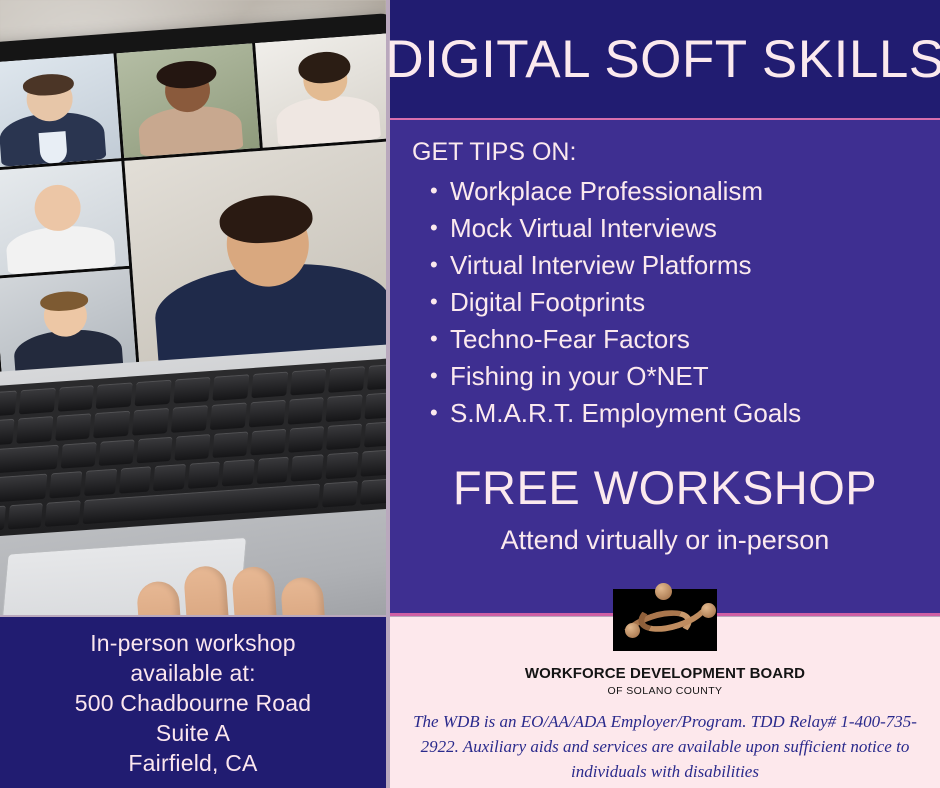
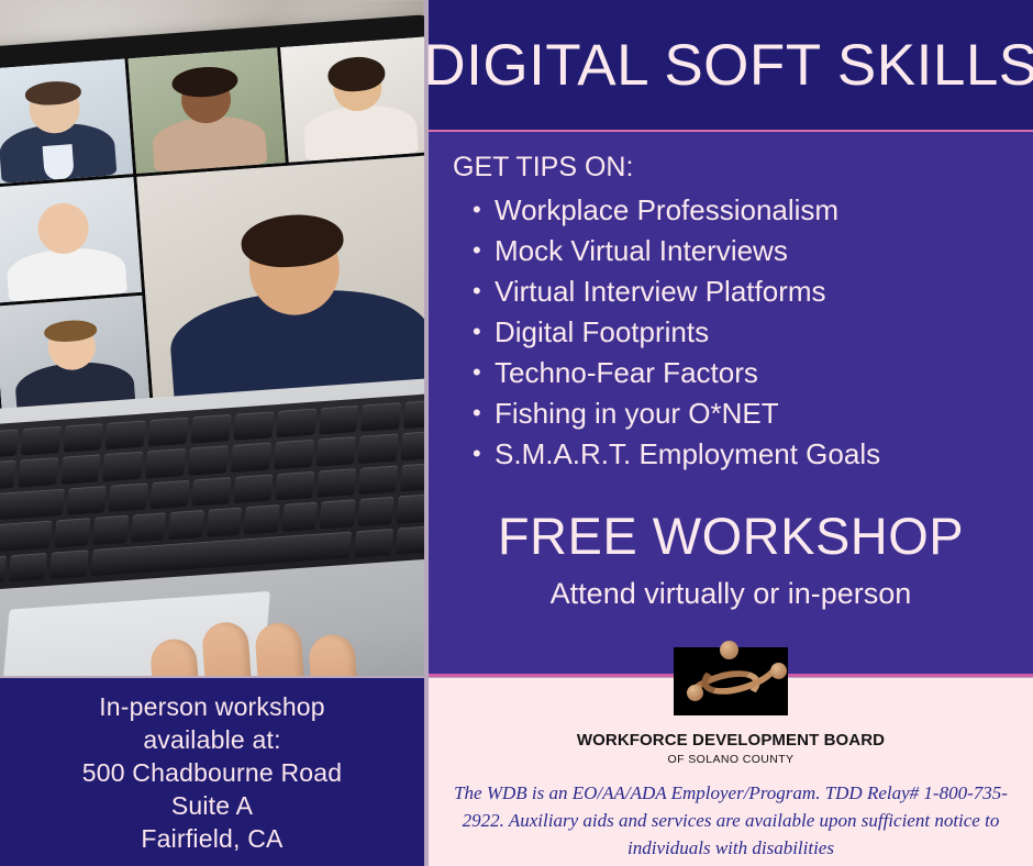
  In-person workshop
  available at:
  500 Chadbourne Road
  Suite A
  Fairfield, CA
  DIGITAL SOFT SKILLS
  GET TIPS ON:
  Workplace Professionalism
  Mock Virtual Interviews
  Virtual Interview Platforms
  Digital Footprints
  Techno-Fear Factors
  Fishing in your O*NET
  S.M.A.R.T. Employment Goals
  FREE WORKSHOP
  Attend virtually or in-person
  WORKFORCE DEVELOPMENT BOARD
  OF SOLANO COUNTY
- The WDB is an EO/AA/ADA Employer/Program. TDD Relay# 1-400-735-2922. Auxiliary aids and services are available upon sufficient notice to individuals with disabilities
+ The WDB is an EO/AA/ADA Employer/Program. TDD Relay# 1-800-735-2922. Auxiliary aids and services are available upon sufficient notice to individuals with disabilities
